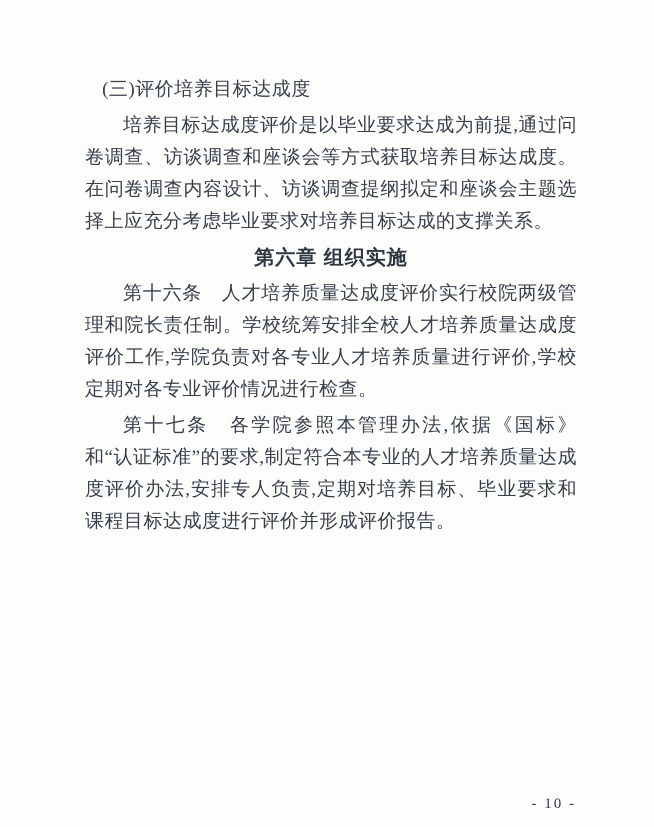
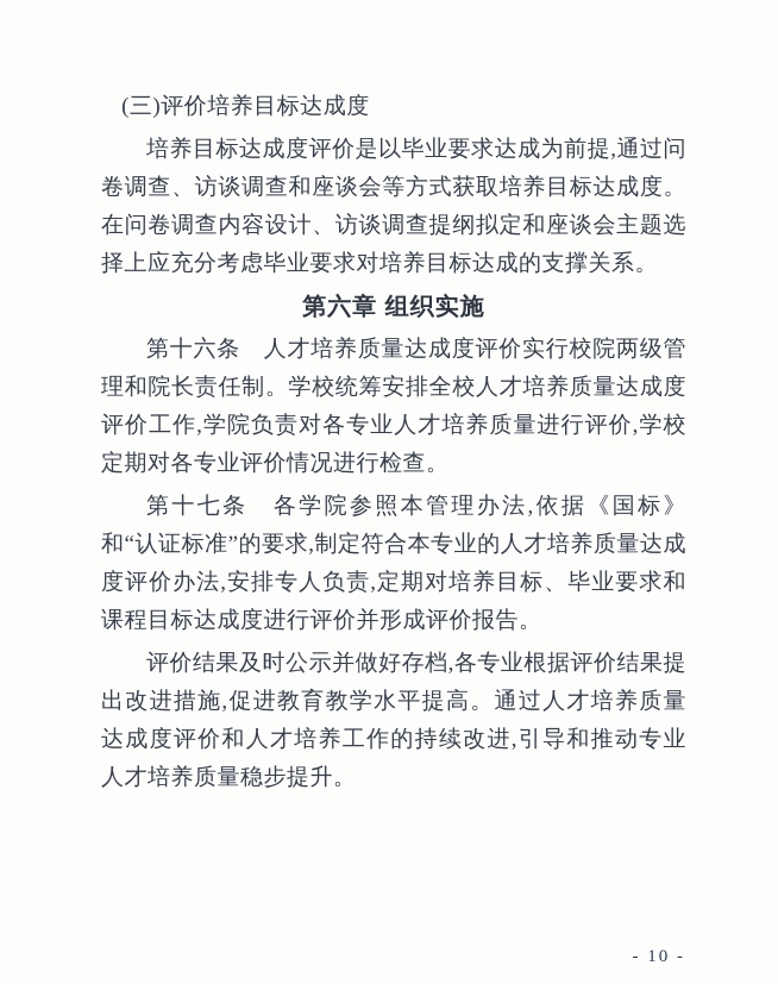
  (三)评价培养目标达成度
  培养目标达成度评价是以毕业要求达成为前提,通过问卷调查、访谈调查和座谈会等方式获取培养目标达成度。在问卷调查内容设计、访谈调查提纲拟定和座谈会主题选择上应充分考虑毕业要求对培养目标达成的支撑关系。
  第六章 组织实施
  第十六条 人才培养质量达成度评价实行校院两级管理和院长责任制。学校统筹安排全校人才培养质量达成度评价工作,学院负责对各专业人才培养质量进行评价,学校定期对各专业评价情况进行检查。
  第十七条 各学院参照本管理办法,依据《国标》和“认证标准”的要求,制定符合本专业的人才培养质量达成度评价办法,安排专人负责,定期对培养目标、毕业要求和课程目标达成度进行评价并形成评价报告。
+ 评价结果及时公示并做好存档,各专业根据评价结果提出改进措施,促进教育教学水平提高。通过人才培养质量达成度评价和人才培养工作的持续改进,引导和推动专业人才培养质量稳步提升。
  - 10 -
